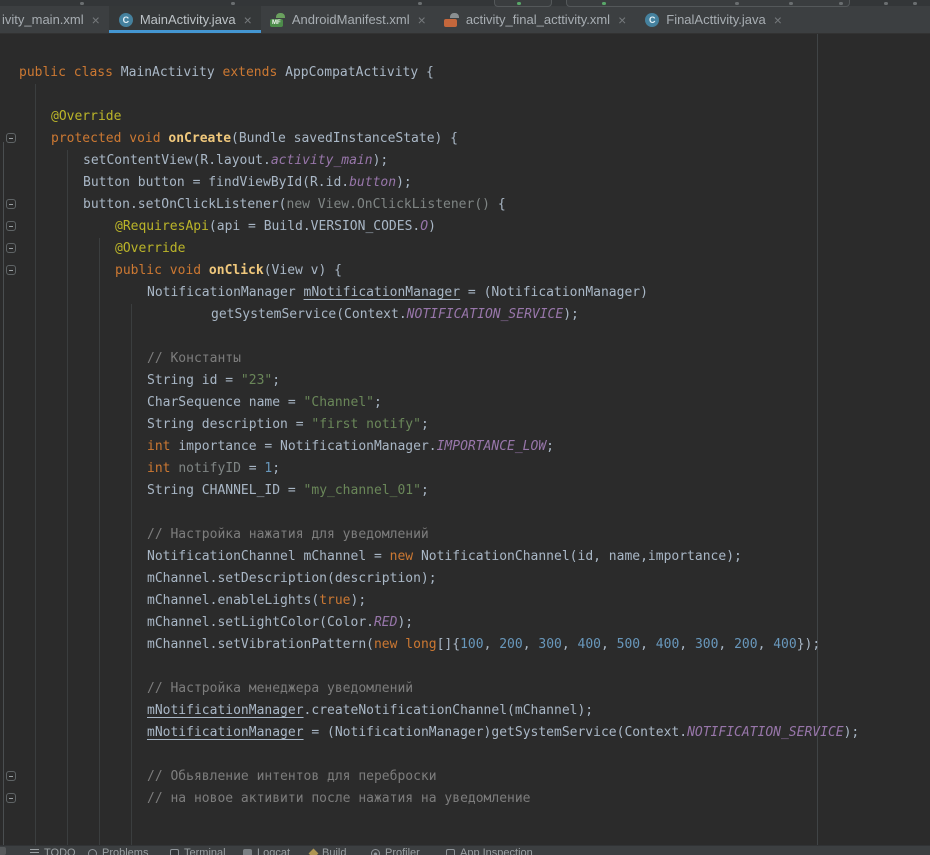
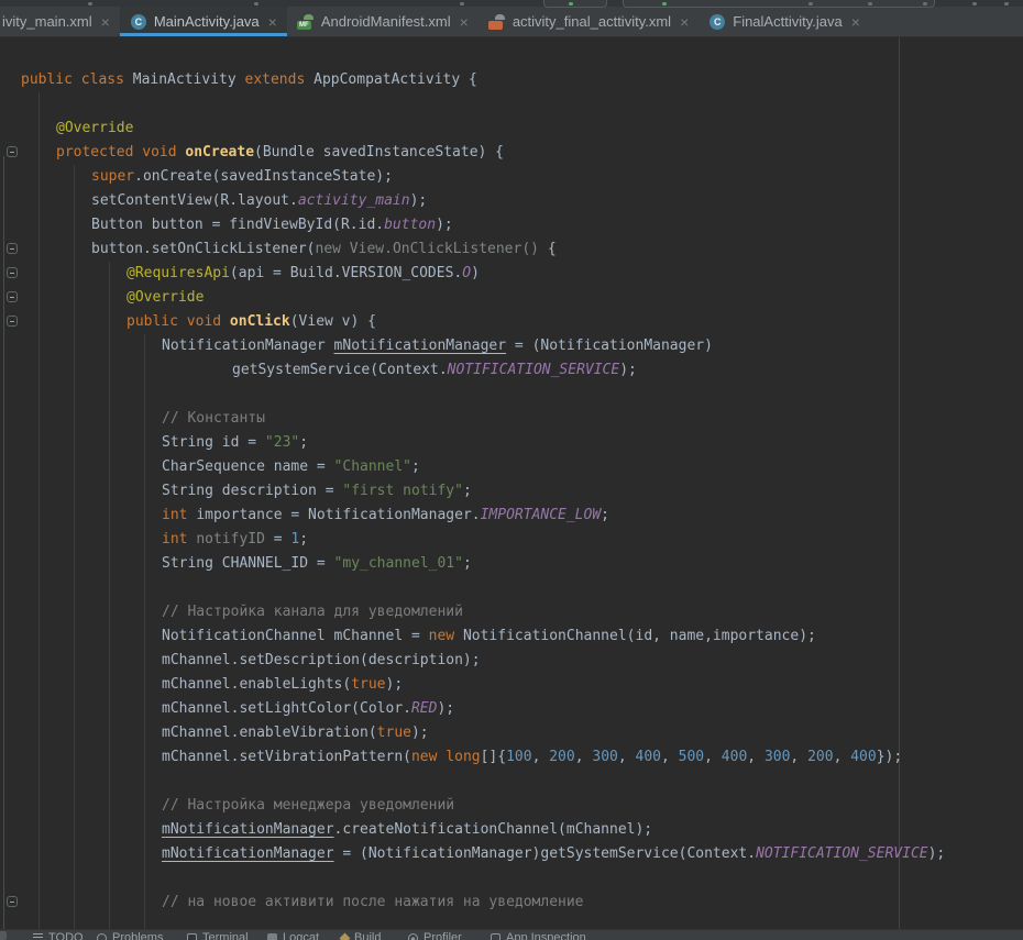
  ivity_main.xml
  ×
  C
  MainActivity.java
  ×
  AndroidManifest.xml
  ×
  activity_final_acttivity.xml
  ×
  C
  FinalActtivity.java
  ×
  public class MainActivity extends AppCompatActivity {
  @Override
  protected void onCreate(Bundle savedInstanceState) {
+ super.onCreate(savedInstanceState);
  setContentView(R.layout.activity_main);
  Button button = findViewById(R.id.button);
  button.setOnClickListener(new View.OnClickListener() {
  @RequiresApi(api = Build.VERSION_CODES.O)
  @Override
  public void onClick(View v) {
  NotificationManager mNotificationManager = (NotificationManager)
  getSystemService(Context.NOTIFICATION_SERVICE);
  // Константы
  String id = "23";
  CharSequence name = "Channel";
  String description = "first notify";
  int importance = NotificationManager.IMPORTANCE_LOW;
  int notifyID = 1;
  String CHANNEL_ID = "my_channel_01";
- // Настройка нажатия для уведомлений
+ // Настройка канала для уведомлений
  NotificationChannel mChannel = new NotificationChannel(id, name,importance);
  mChannel.setDescription(description);
  mChannel.enableLights(true);
  mChannel.setLightColor(Color.RED);
+ mChannel.enableVibration(true);
  mChannel.setVibrationPattern(new long[]{100, 200, 300, 400, 500, 400, 300, 200, 400});
  // Настройка менеджера уведомлений
  mNotificationManager.createNotificationChannel(mChannel);
  mNotificationManager = (NotificationManager)getSystemService(Context.NOTIFICATION_SERVICE);
- // Обьявление интентов для переброски
  // на новое активити после нажатия на уведомление
  TODO
  Problems
  Terminal
  Logcat
  Build
  Profiler
  App Inspection
